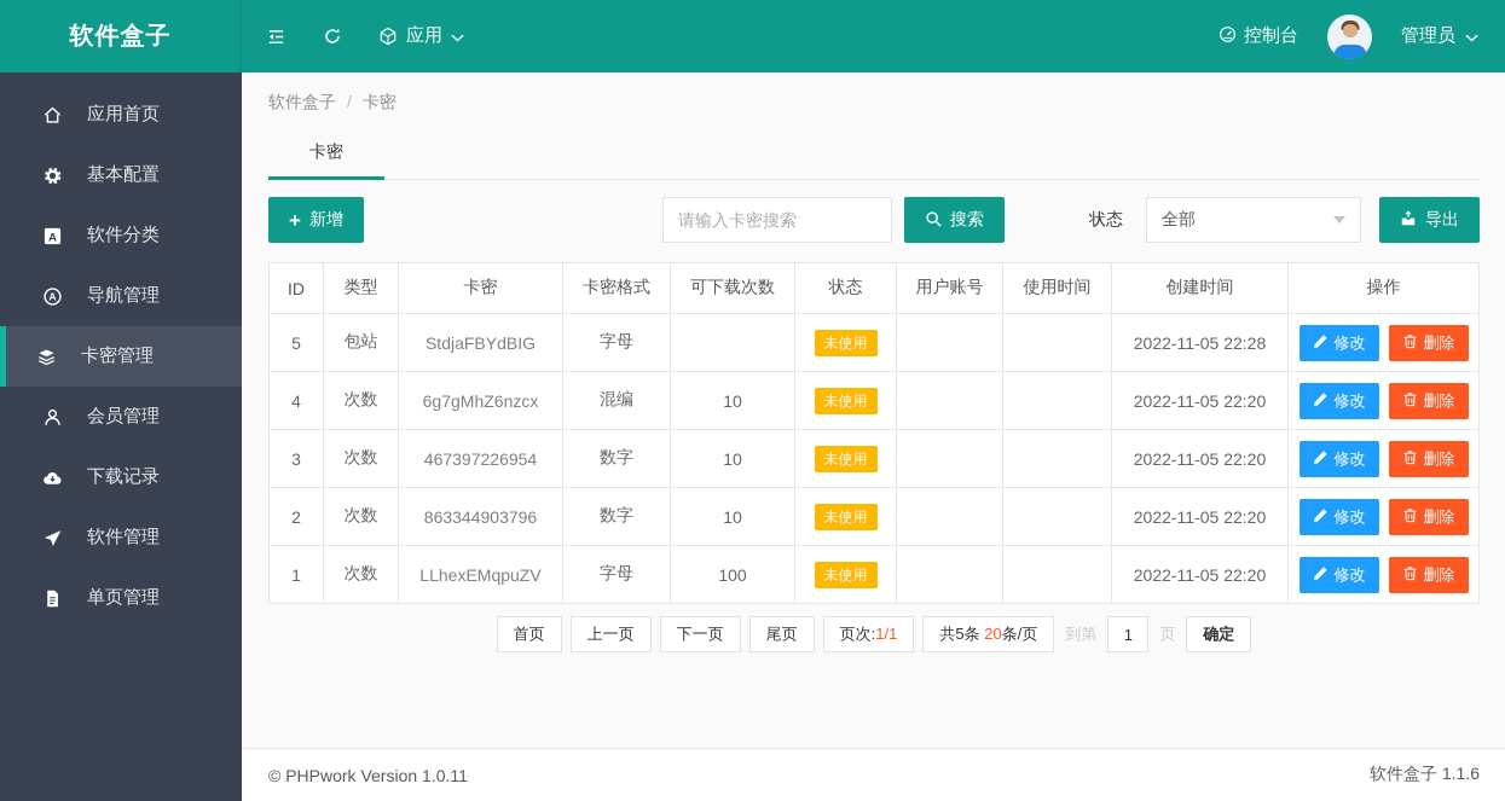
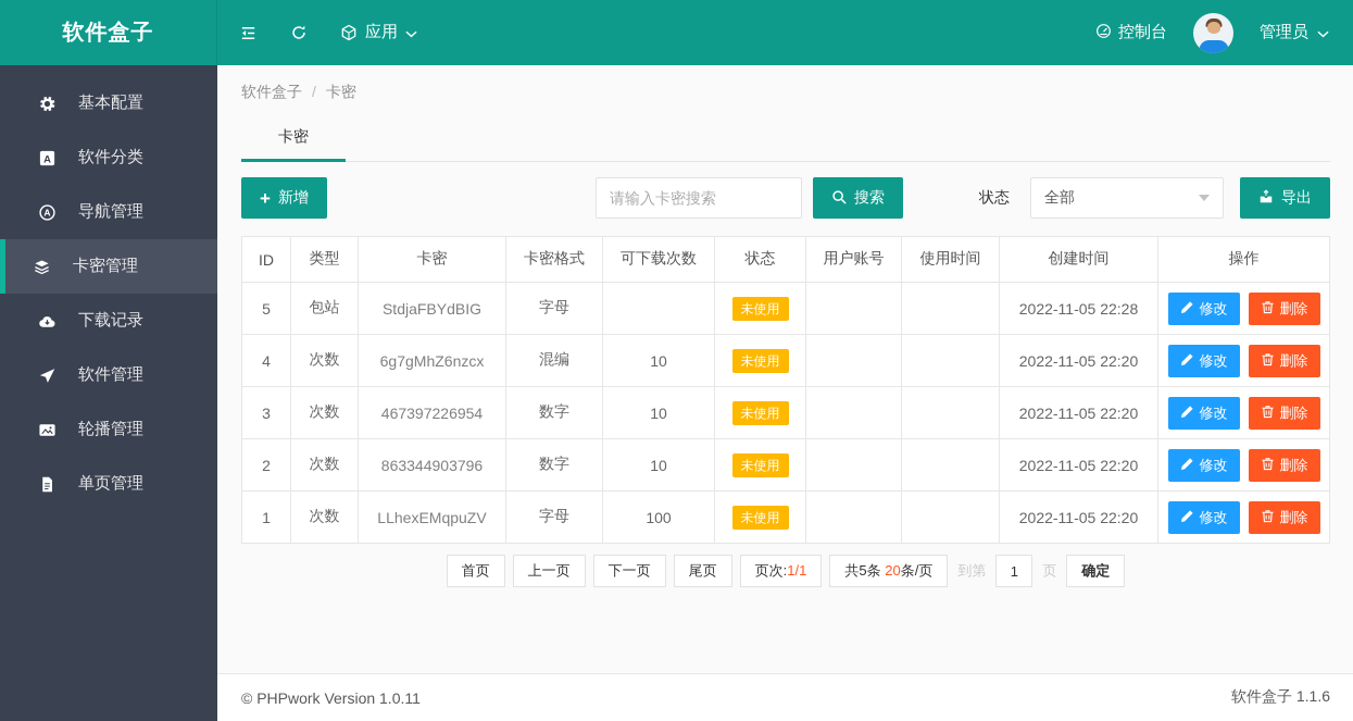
  软件盒子
  应用
  控制台
  管理员
- 应用首页
  基本配置
  A
  软件分类
  A
  导航管理
  卡密管理
- 会员管理
  下载记录
  软件管理
+ 轮播管理
  单页管理
  软件盒子 / 卡密
  卡密
  +
  新增
  请输入卡密搜索
  搜索
  状态
  全部
  导出
  ID	类型	卡密	卡密格式	可下载次数	状态	用户账号	使用时间	创建时间	操作
  5	包站	StdjaFBYdBIG	字母		未使用			2022-11-05 22:28	修改 删除
  4	次数	6g7gMhZ6nzcx	混编	10	未使用			2022-11-05 22:20	修改 删除
  3	次数	467397226954	数字	10	未使用			2022-11-05 22:20	修改 删除
  2	次数	863344903796	数字	10	未使用			2022-11-05 22:20	修改 删除
  1	次数	LLhexEMqpuZV	字母	100	未使用			2022-11-05 22:20	修改 删除
  首页
  上一页
  下一页
  尾页
  页次:1/1
  共5条 20条/页
  到第
  1
  页
  确定
  © PHPwork Version 1.0.11
  软件盒子 1.1.6
